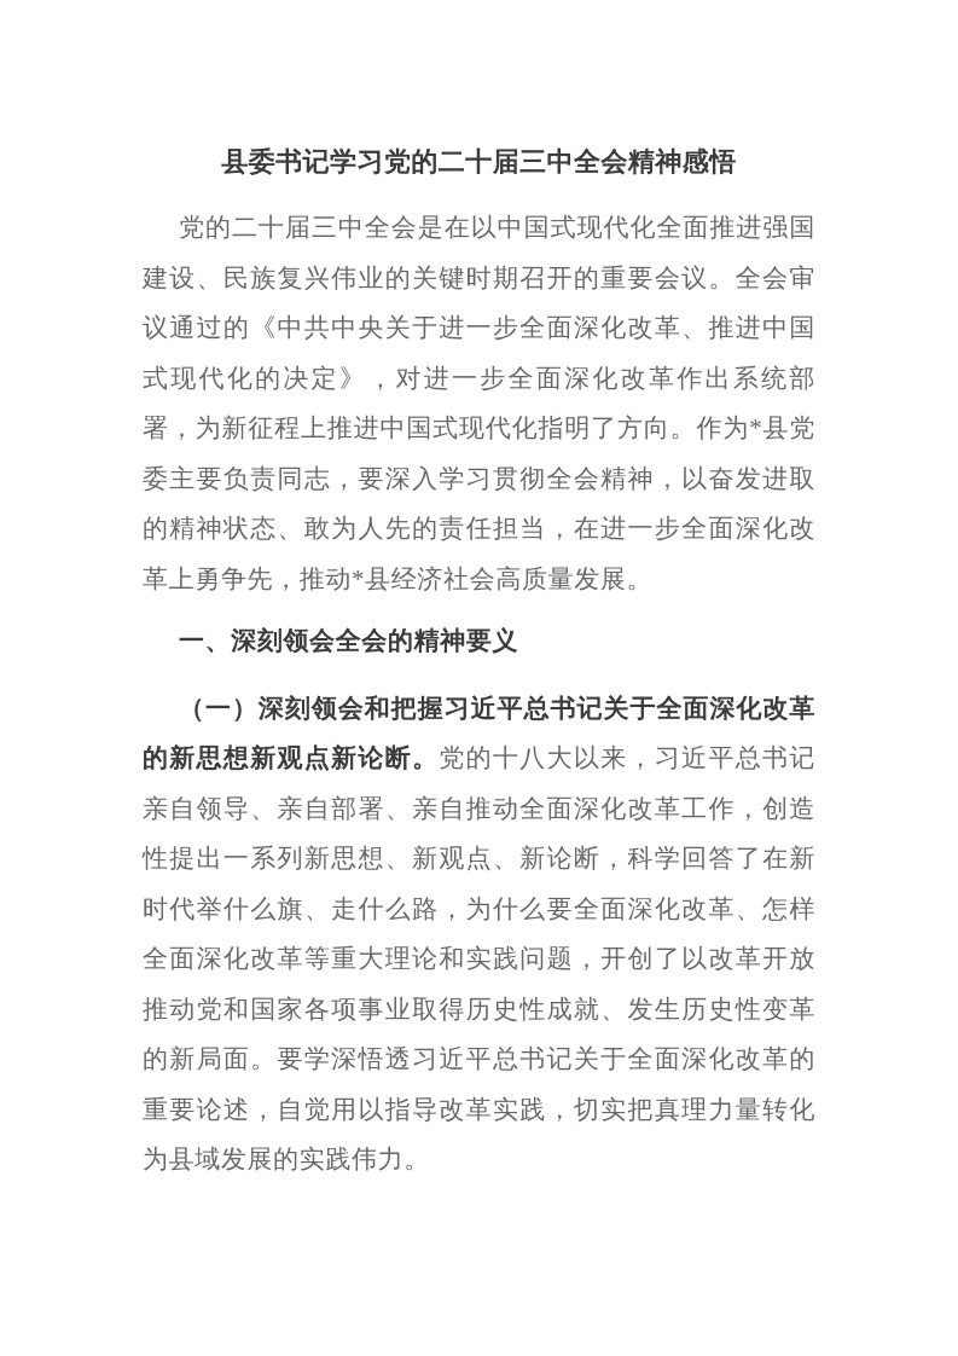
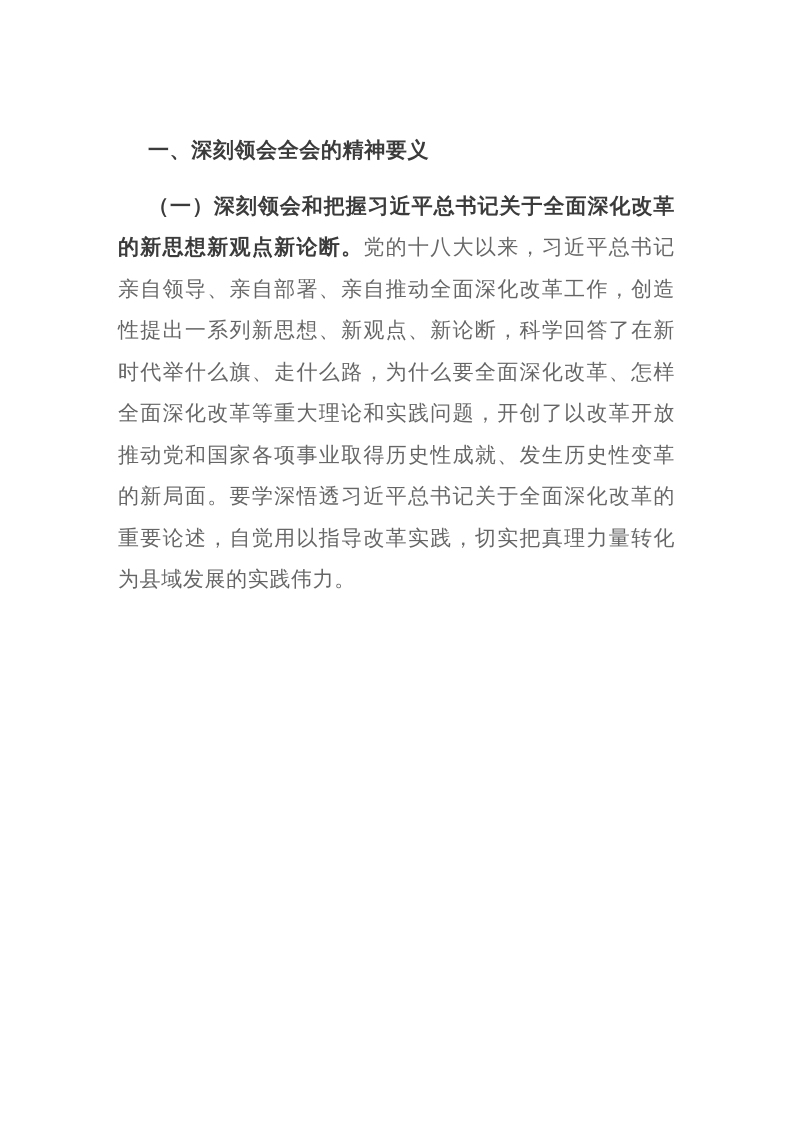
- 县委书记学习党的二十届三中全会精神感悟
- 党的二十届三中全会是在以中国式现代化全面推进强国建设、民族复兴伟业的关键时期召开的重要会议。全会审议通过的《中共中央关于进一步全面深化改革、推进中国式现代化的决定》，对进一步全面深化改革作出系统部署，为新征程上推进中国式现代化指明了方向。作为*县党委主要负责同志，要深入学习贯彻全会精神，以奋发进取的精神状态、敢为人先的责任担当，在进一步全面深化改革上勇争先，推动*县经济社会高质量发展。
  一、深刻领会全会的精神要义
  （一）深刻领会和把握习近平总书记关于全面深化改革的新思想新观点新论断。党的十八大以来，习近平总书记亲自领导、亲自部署、亲自推动全面深化改革工作，创造性提出一系列新思想、新观点、新论断，科学回答了在新时代举什么旗、走什么路，为什么要全面深化改革、怎样全面深化改革等重大理论和实践问题，开创了以改革开放推动党和国家各项事业取得历史性成就、发生历史性变革的新局面。要学深悟透习近平总书记关于全面深化改革的重要论述，自觉用以指导改革实践，切实把真理力量转化为县域发展的实践伟力。
